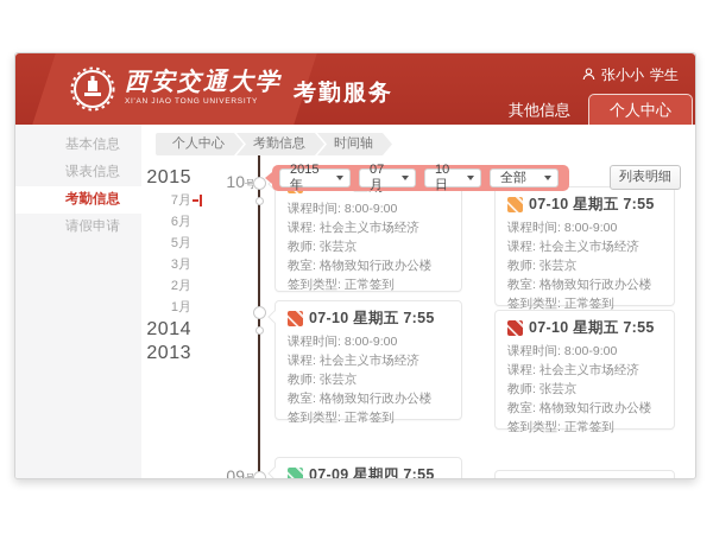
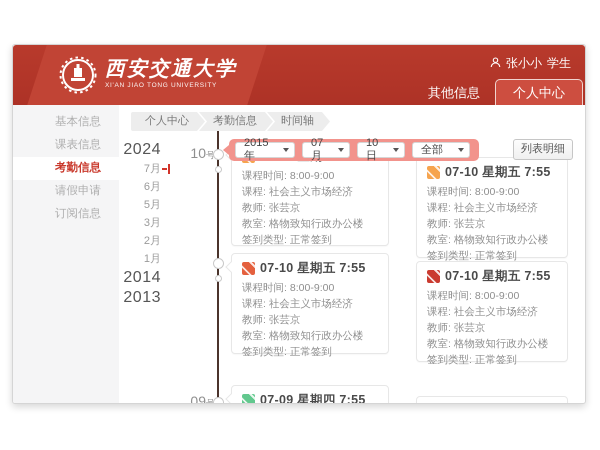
  西安交通大学
- 考勤服务
  张小小
  学生
  其他信息
  个人中心
  基本信息
  课表信息
  考勤信息
  请假申请
+ 订阅信息
  个人中心
  考勤信息
  时间轴
- 2015
+ 2024
  7月
  6月
  5月
  3月
  2月
  1月
  2014
  2013
  10号
  2015年
  07月
  10日
  全部
  列表明细
  课程时间: 8:00-9:00
  课程: 社会主义市场经济
  教师: 张芸京
  教室: 格物致知行政办公楼
  签到类型: 正常签到
  07-10 星期五 7:55
  课程时间: 8:00-9:00
  课程: 社会主义市场经济
  教师: 张芸京
  教室: 格物致知行政办公楼
  签到类型: 正常签到
  07-10 星期五 7:55
  课程时间: 8:00-9:00
  课程: 社会主义市场经济
  教师: 张芸京
  教室: 格物致知行政办公楼
  签到类型: 正常签到
  07-10 星期五 7:55
  课程时间: 8:00-9:00
  课程: 社会主义市场经济
  教师: 张芸京
  教室: 格物致知行政办公楼
  签到类型: 正常签到
  07-09 星期四 7:55
